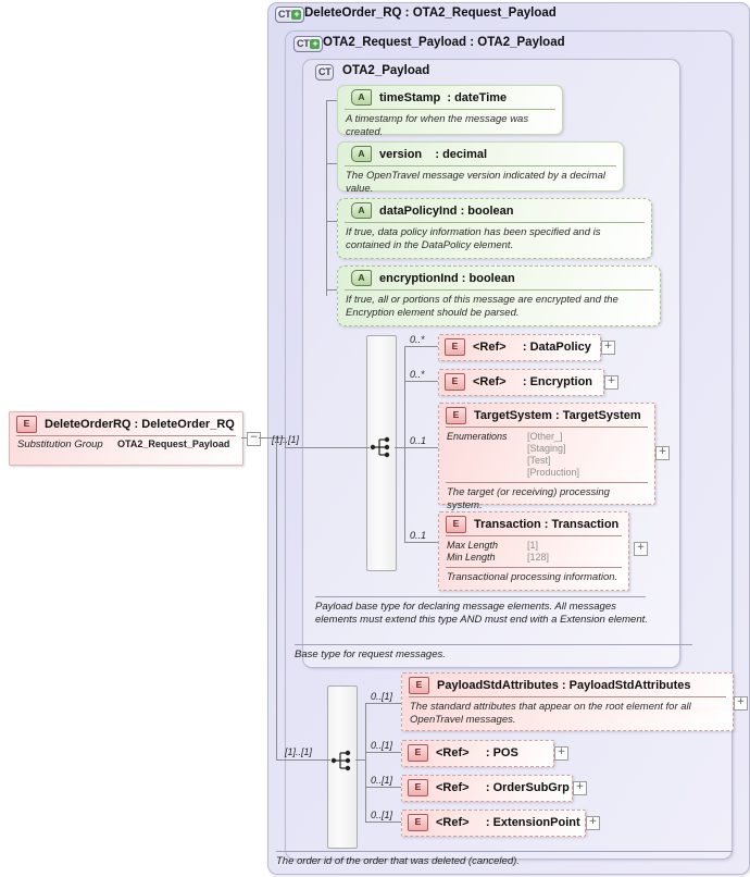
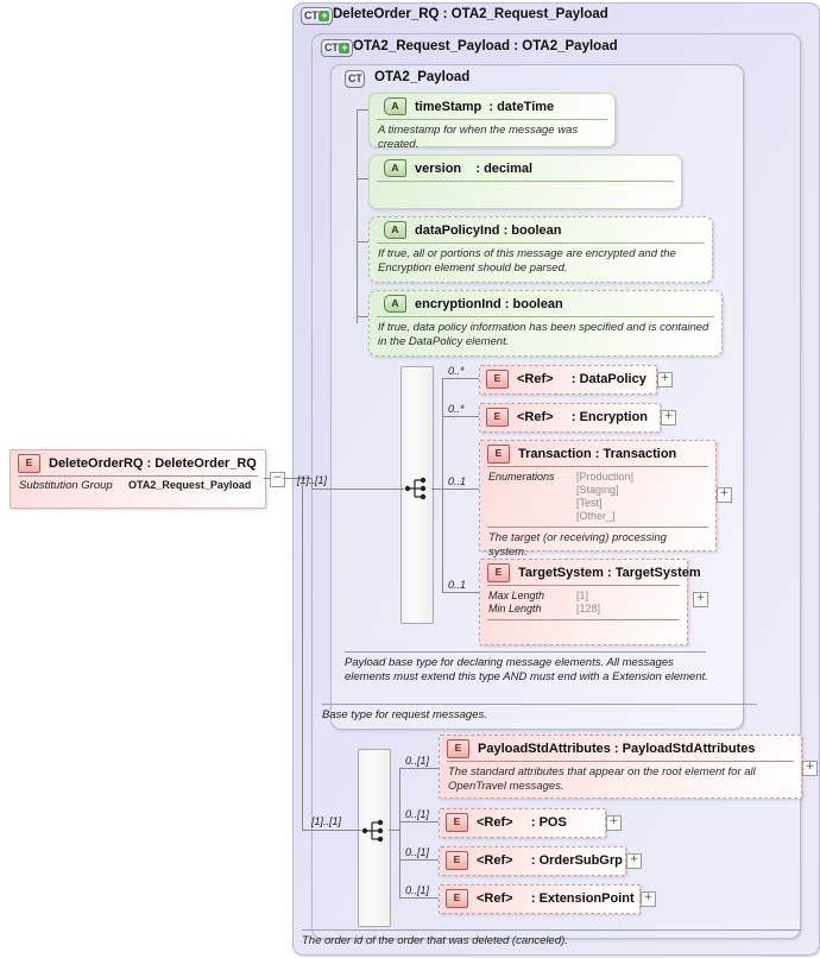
  CT
  +
  DeleteOrder_RQ : OTA2_Request_Payload
  CT
  +
  OTA2_Request_Payload : OTA2_Payload
  CT
  OTA2_Payload
  E
  DeleteOrderRQ : DeleteOrder_RQ
  Substitution Group
  OTA2_Request_Payload
  −
  A
  timeStamp : dateTime
  A timestamp for when the message was created.
  A
  version : decimal
- The OpenTravel message version indicated by a decimal value.
  A
  dataPolicyInd : boolean
- If true, data policy information has been specified and is contained in the DataPolicy element.
+ If true, all or portions of this message are encrypted and the Encryption element should be parsed.
  A
  encryptionInd : boolean
- If true, all or portions of this message are encrypted and the Encryption element should be parsed.
+ If true, data policy information has been specified and is contained in the DataPolicy element.
  [1].[1]
  0..*
  E
  <Ref> : DataPolicy
  +
  0..*
  E
  <Ref> : Encryption
  +
  0..1
  E
- TargetSystem : TargetSystem
+ Transaction : Transaction
  Enumerations
- [Other_]
+ [Production]
  [Staging]
  [Test]
- [Production]
+ [Other_]
  The target (or receiving) processing system.
  +
  0..1
  E
- Transaction : Transaction
+ TargetSystem : TargetSystem
  Max Length
  [1]
  Min Length
  [128]
- Transactional processing information.
  +
  Payload base type for declaring message elements. All messages
  elements must extend this type AND must end with a Extension element.
  Base type for request messages.
  [1]..[1]
  0..[1]
  E
  PayloadStdAttributes : PayloadStdAttributes
  The standard attributes that appear on the root element for all OpenTravel messages.
  +
  0..[1]
  E
  <Ref> : POS
  +
  0..[1]
  E
  <Ref> : OrderSubGrp
  +
  0..[1]
  E
  <Ref> : ExtensionPoint
  +
  The order id of the order that was deleted (canceled).
